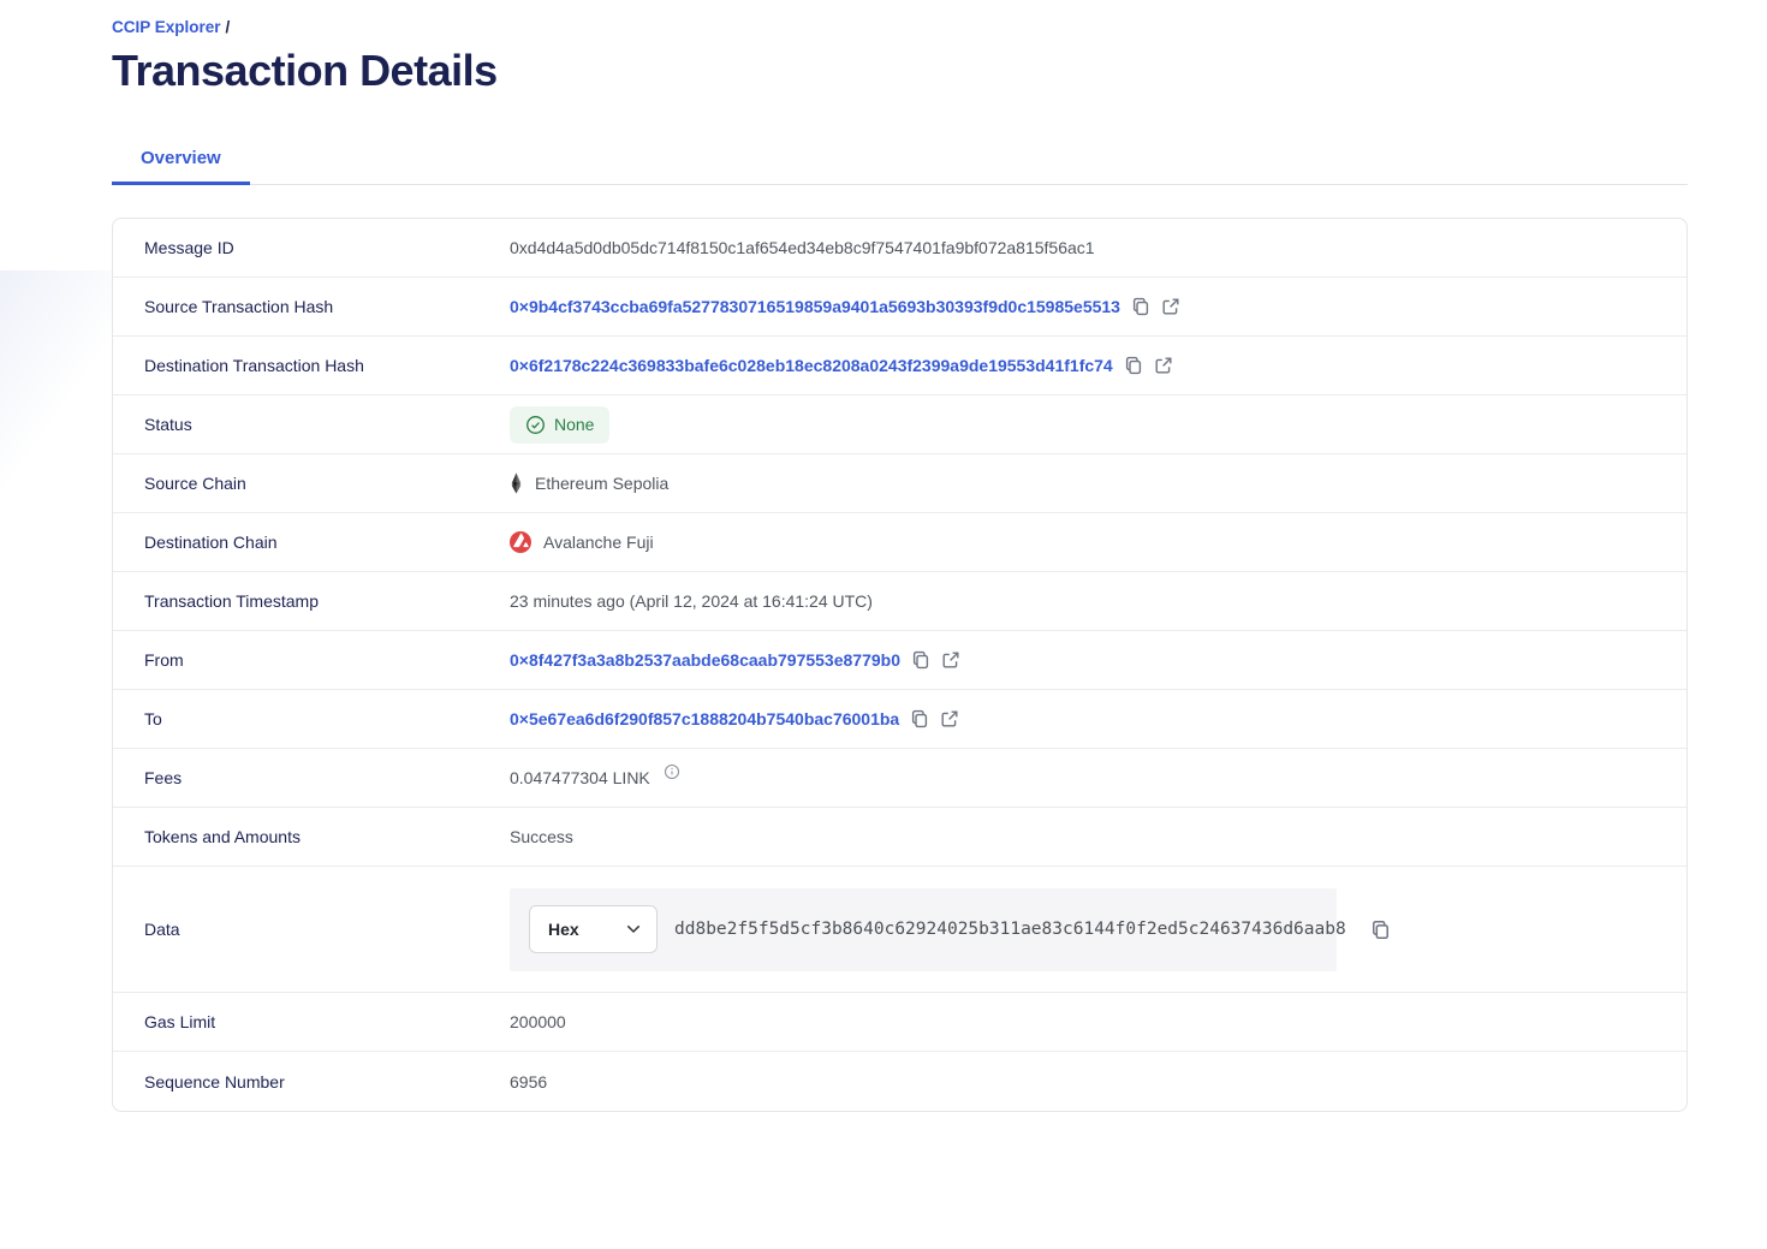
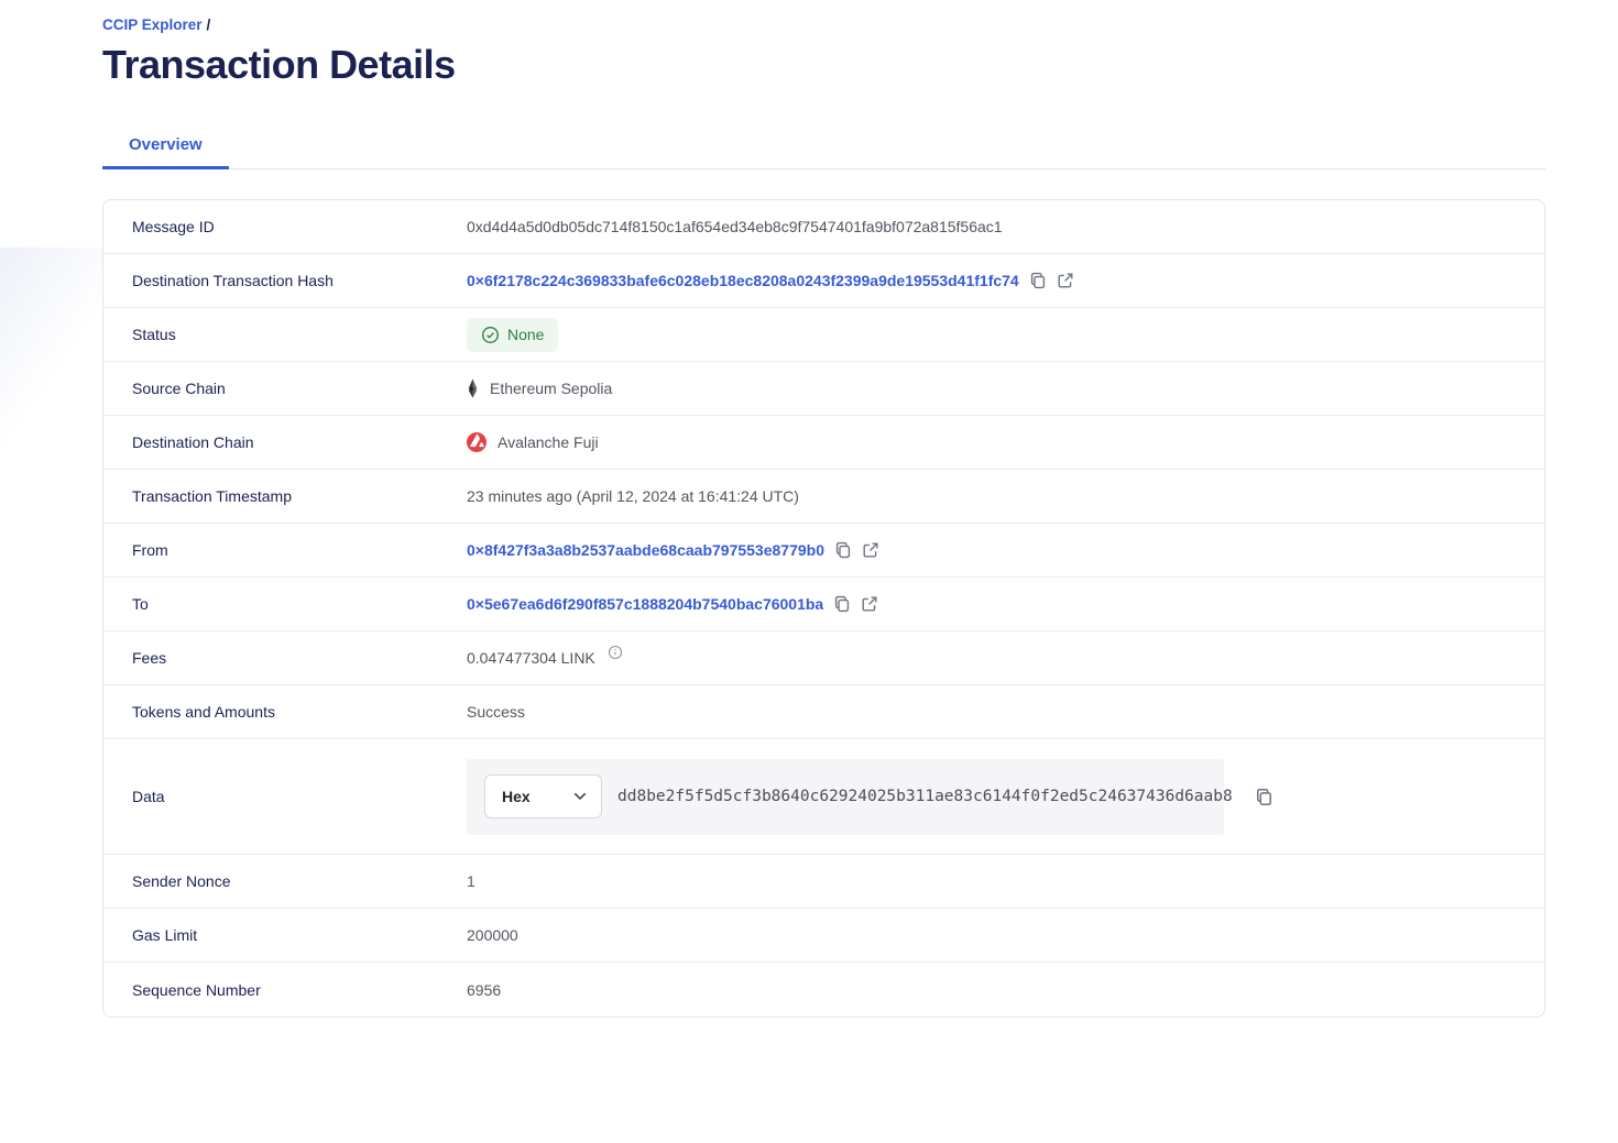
  CCIP Explorer /
  Transaction Details
  Overview
  Message ID
  0xd4d4a5d0db05dc714f8150c1af654ed34eb8c9f7547401fa9bf072a815f56ac1
- Source Transaction Hash
- 0×9b4cf3743ccba69fa5277830716519859a9401a5693b30393f9d0c15985e5513
  Destination Transaction Hash
  0×6f2178c224c369833bafe6c028eb18ec8208a0243f2399a9de19553d41f1fc74
  Status
  None
  Source Chain
  Ethereum Sepolia
  Destination Chain
  Avalanche Fuji
  Transaction Timestamp
  23 minutes ago (April 12, 2024 at 16:41:24 UTC)
  From
  0×8f427f3a3a8b2537aabde68caab797553e8779b0
  To
  0×5e67ea6d6f290f857c1888204b7540bac76001ba
  Fees
  0.047477304 LINK
  Tokens and Amounts
  Success
  Data
  Hex
  dd8be2f5f5d5cf3b8640c62924025b311ae83c6144f0f2ed5c24637436d6aab8
+ Sender Nonce
+ 1
  Gas Limit
  200000
  Sequence Number
  6956
